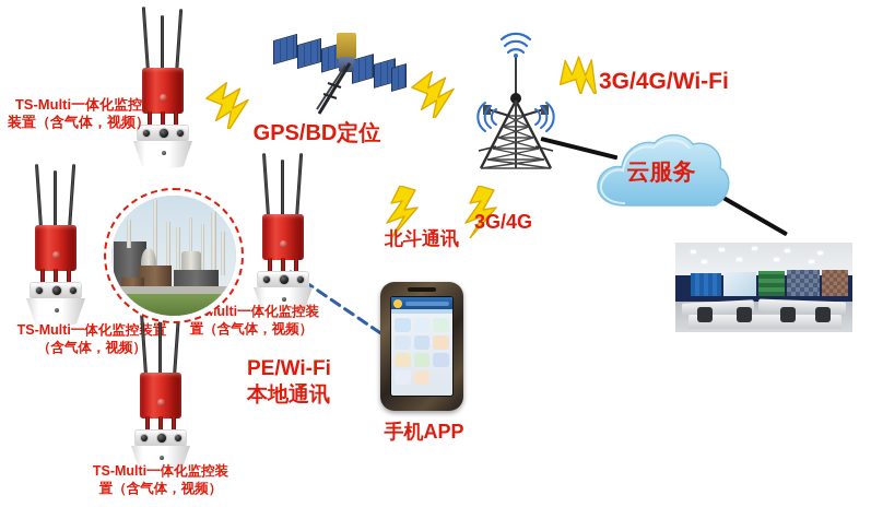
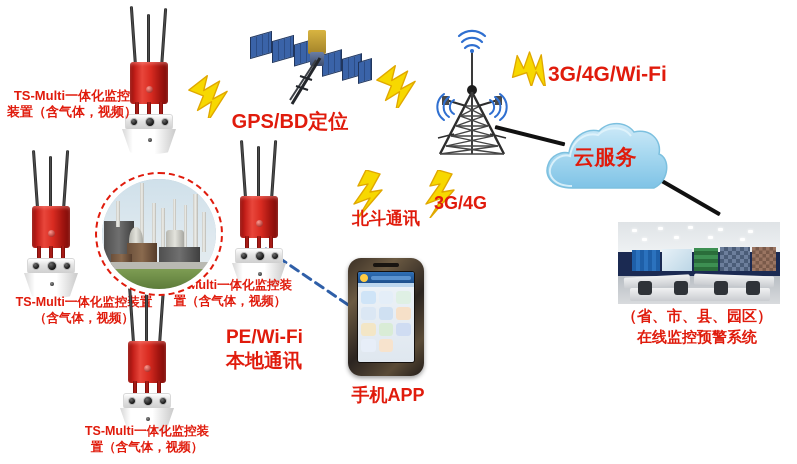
  TS-Multi一体化监控
  装置（含气体，视频）
  TS-Multi一体化监控装
  （含气体，视频）
  置（含气体，视频）
  TS-Multi一体化监控装
  置（含气体，视频）
  云服务
  手机APP
+ （省、市、县、园区）
+ 在线监控预警系统
  GPS/BD定位
  北斗通讯
  3G/4G
  3G/4G/Wi-Fi
  PE/Wi-Fi
  本地通讯
